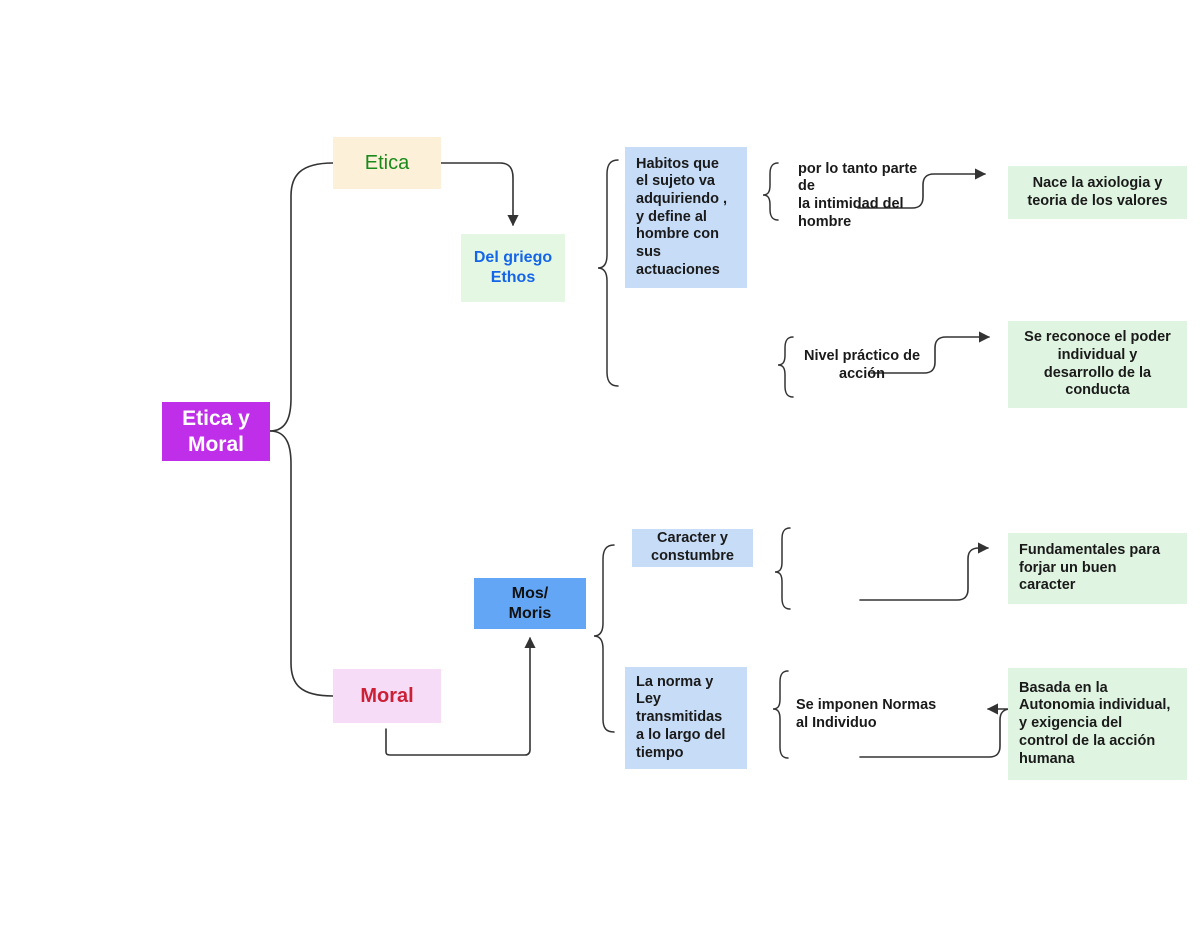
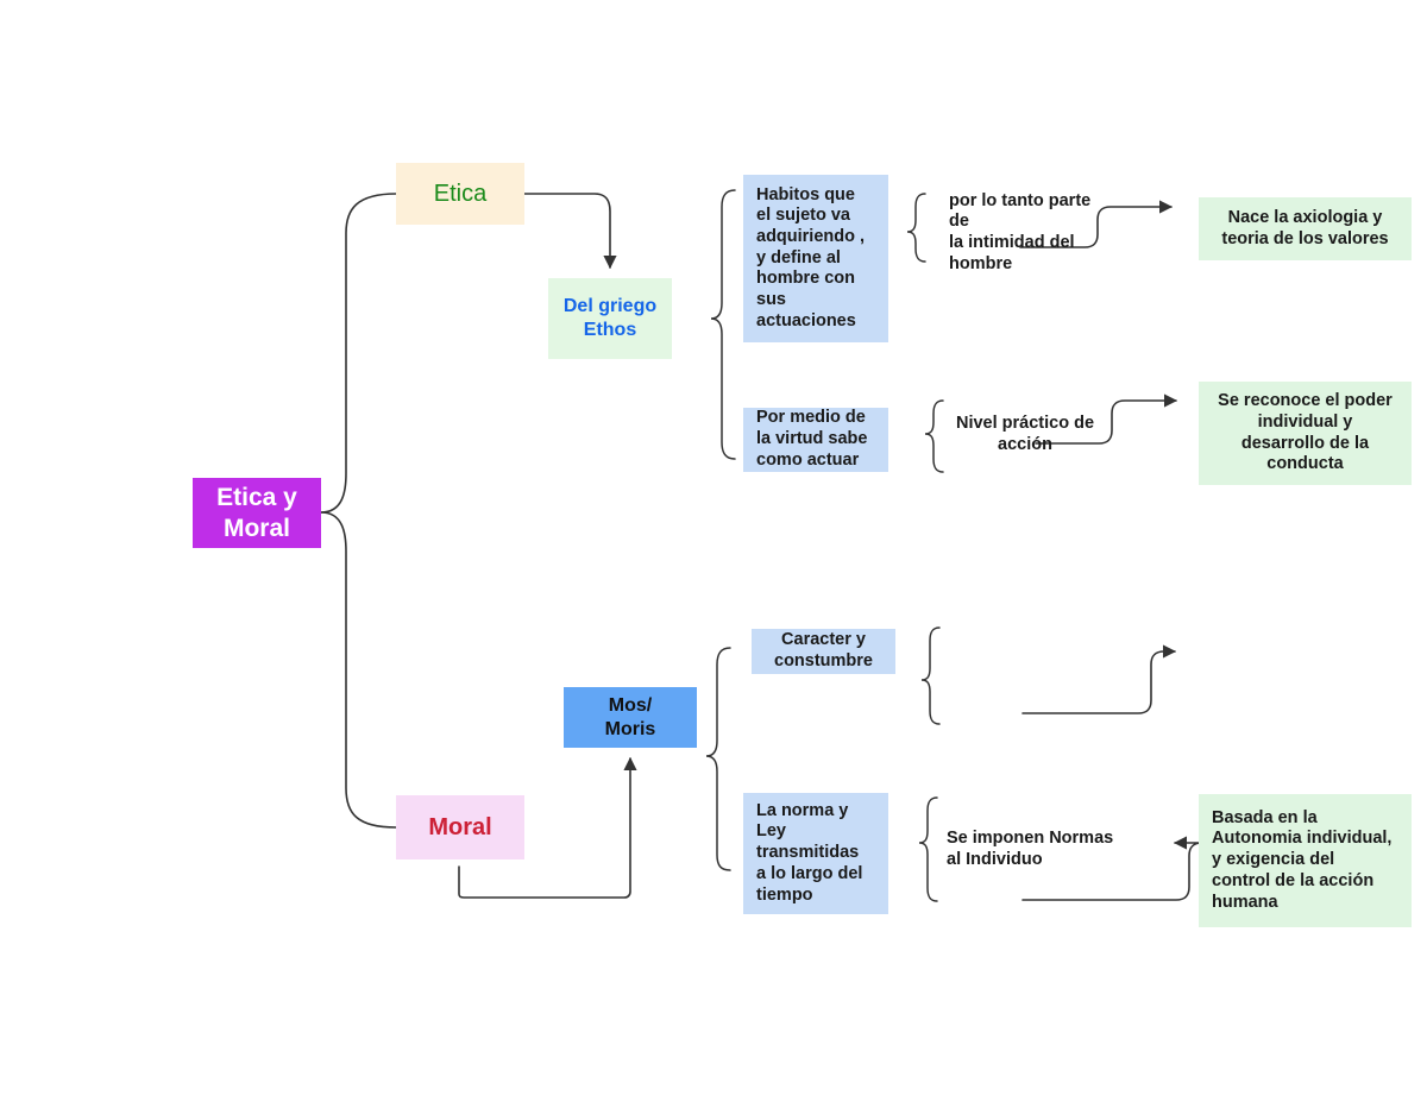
  Etica y
  Moral
  Etica
  Moral
  Del griego
  Ethos
  Mos/
  Moris
  Habitos que
  el sujeto va
  adquiriendo ,
  y define al
  hombre con
  sus
  actuaciones
+ Por medio de
+ la virtud sabe
+ como actuar
  por lo tanto parte de
  la intimidad del
  hombre
  Nivel práctico de
  acción
  Nace la axiologia y
  teoria de los valores
  Se reconoce el poder
  individual y
  desarrollo de la
  conducta
  Caracter y
  constumbre
  La norma y
  Ley
  transmitidas
  a lo largo del
  tiempo
  Se imponen Normas
  al Individuo
- Fundamentales para
- forjar un buen
- caracter
  Basada en la
  Autonomia individual,
  y exigencia del
  control de la acción
  humana
